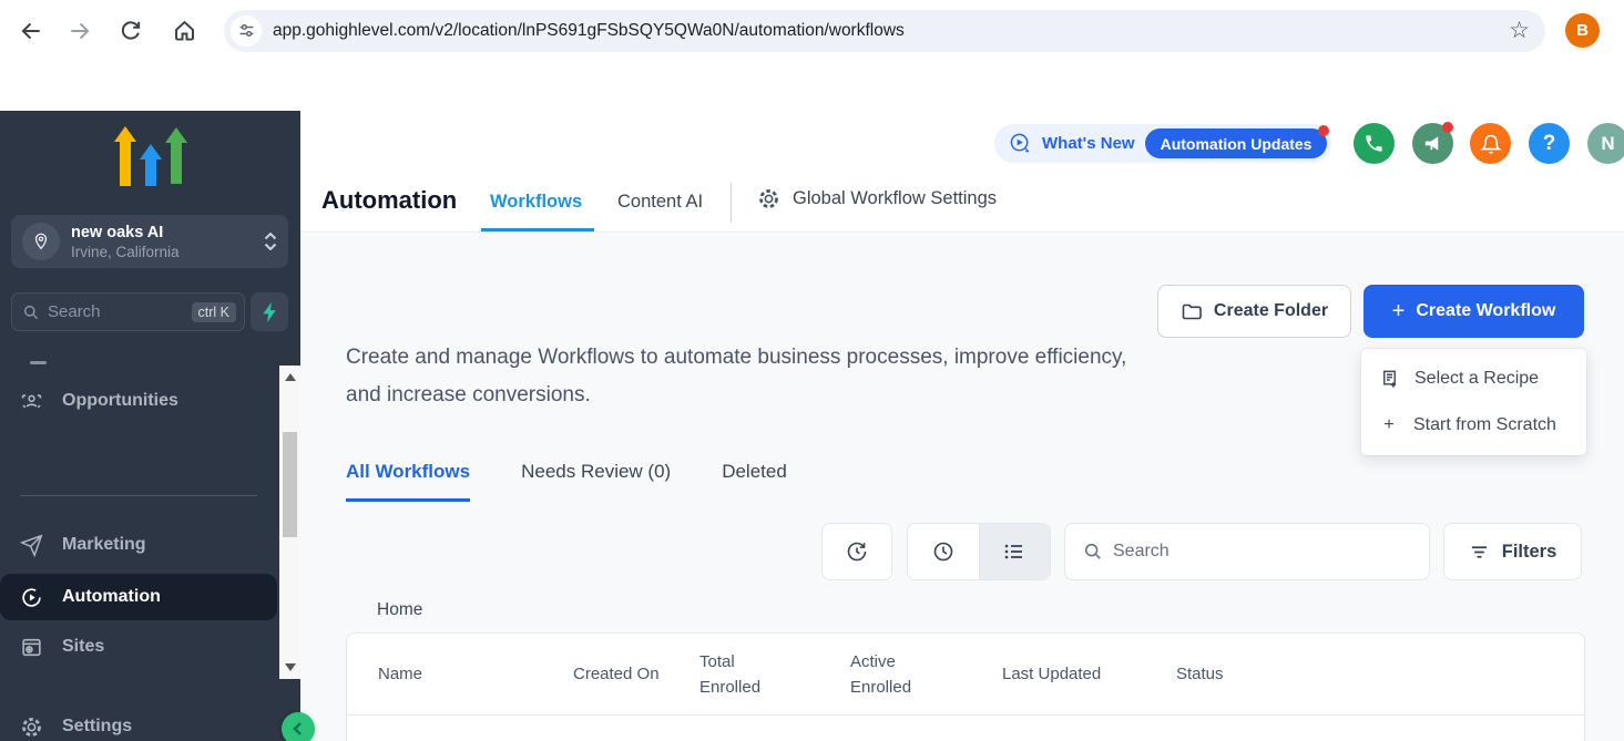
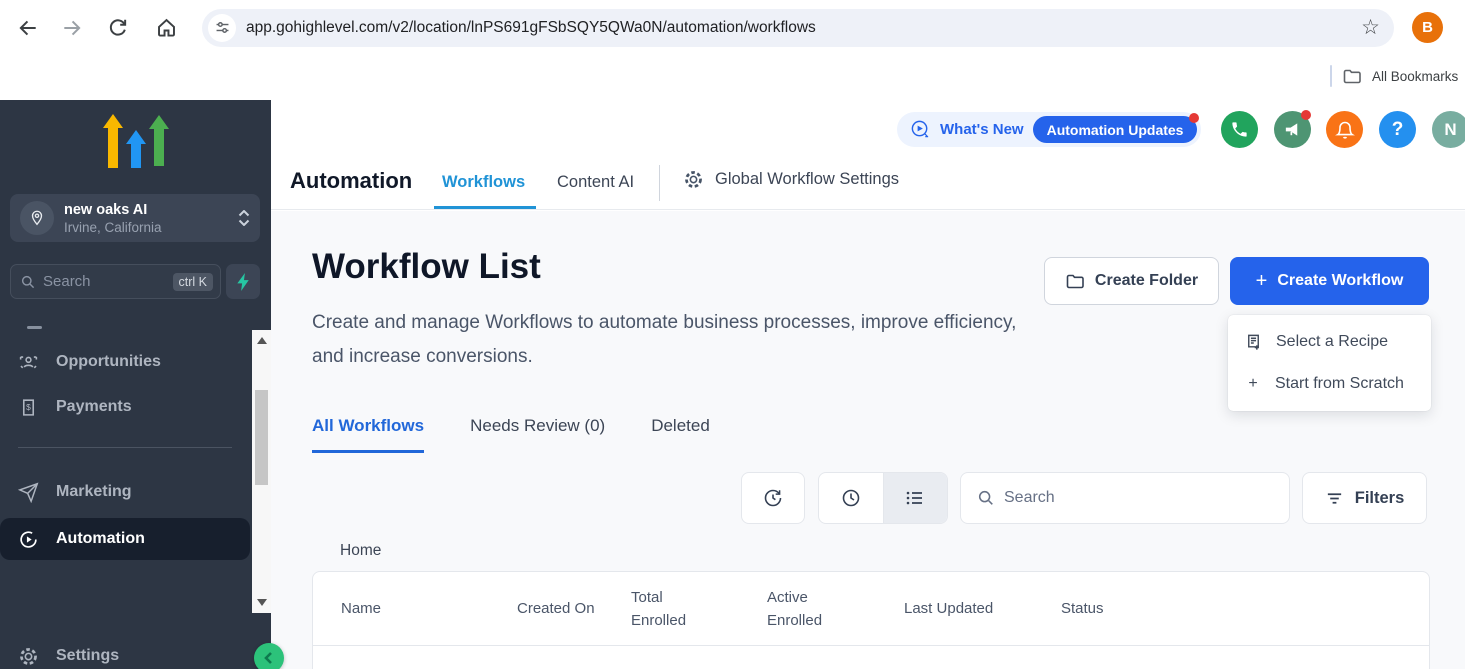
  app.gohighlevel.com/v2/location/lnPS691gFSbSQY5QWa0N/automation/workflows
  ☆
  B
+ All Bookmarks
  new oaks AI
  Irvine, California
  Search
  ctrl K
  Opportunities
+ $
+ Payments
  Marketing
  Automation
- Sites
  Settings
  What's New
  Automation Updates
  ?
  N
  Automation
  Workflows
  Content AI
  Global Workflow Settings
+ Workflow List
  Create and manage Workflows to automate business processes, improve efficiency, and increase conversions.
  Create Folder
  +
  Create Workflow
  Select a Recipe
  +
  Start from Scratch
  All Workflows
  Needs Review (0)
  Deleted
  Search
  Filters
  Home
  Name
  Created On
  Total Enrolled
  Active Enrolled
  Last Updated
  Status
